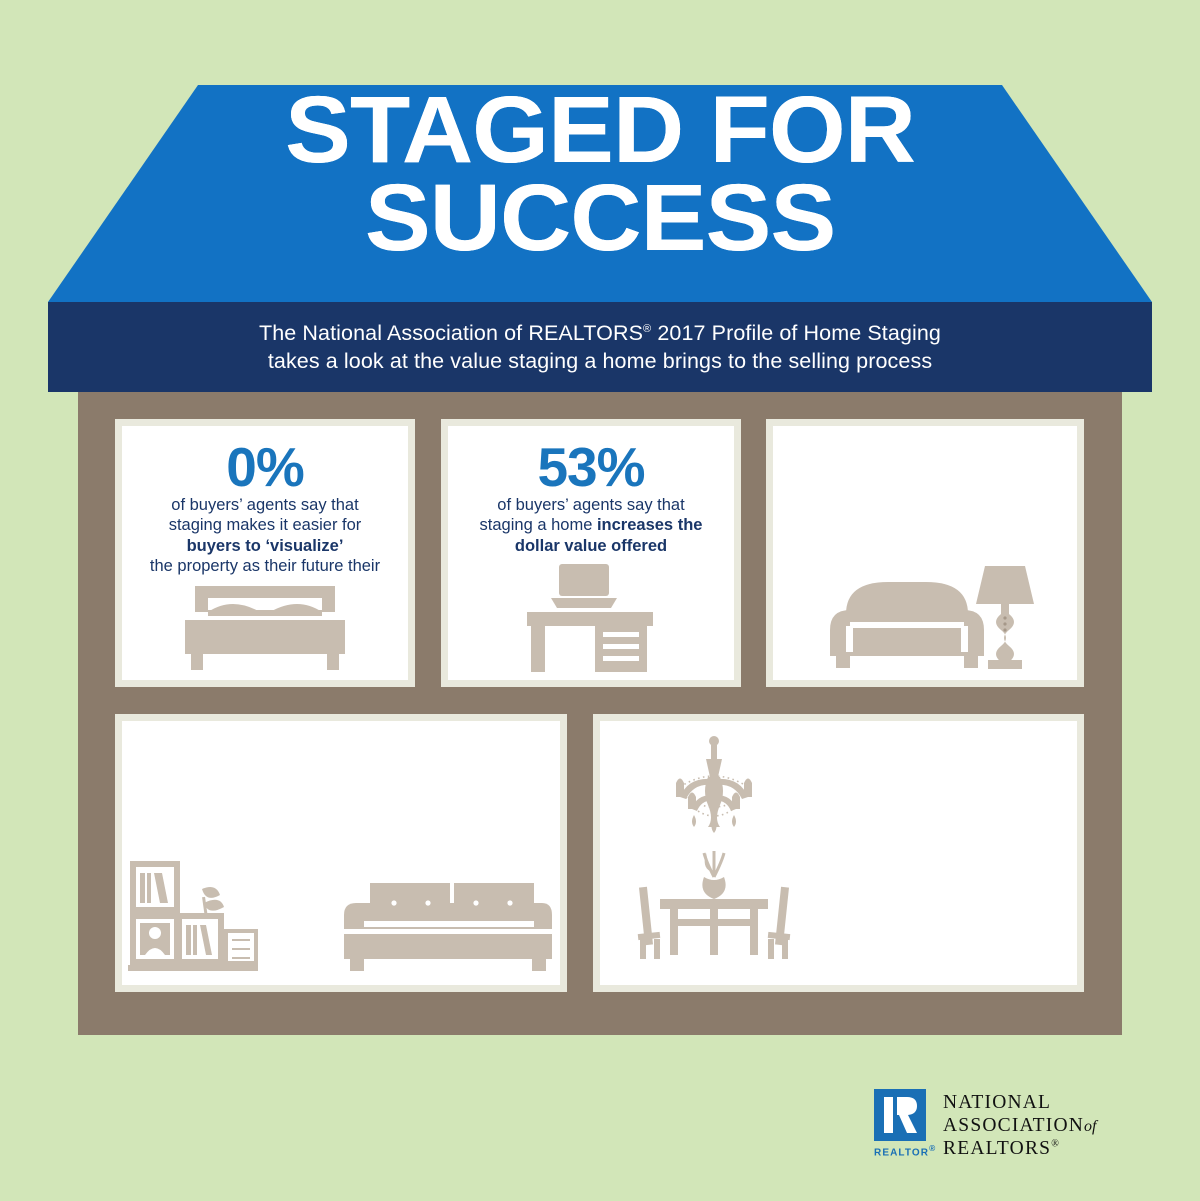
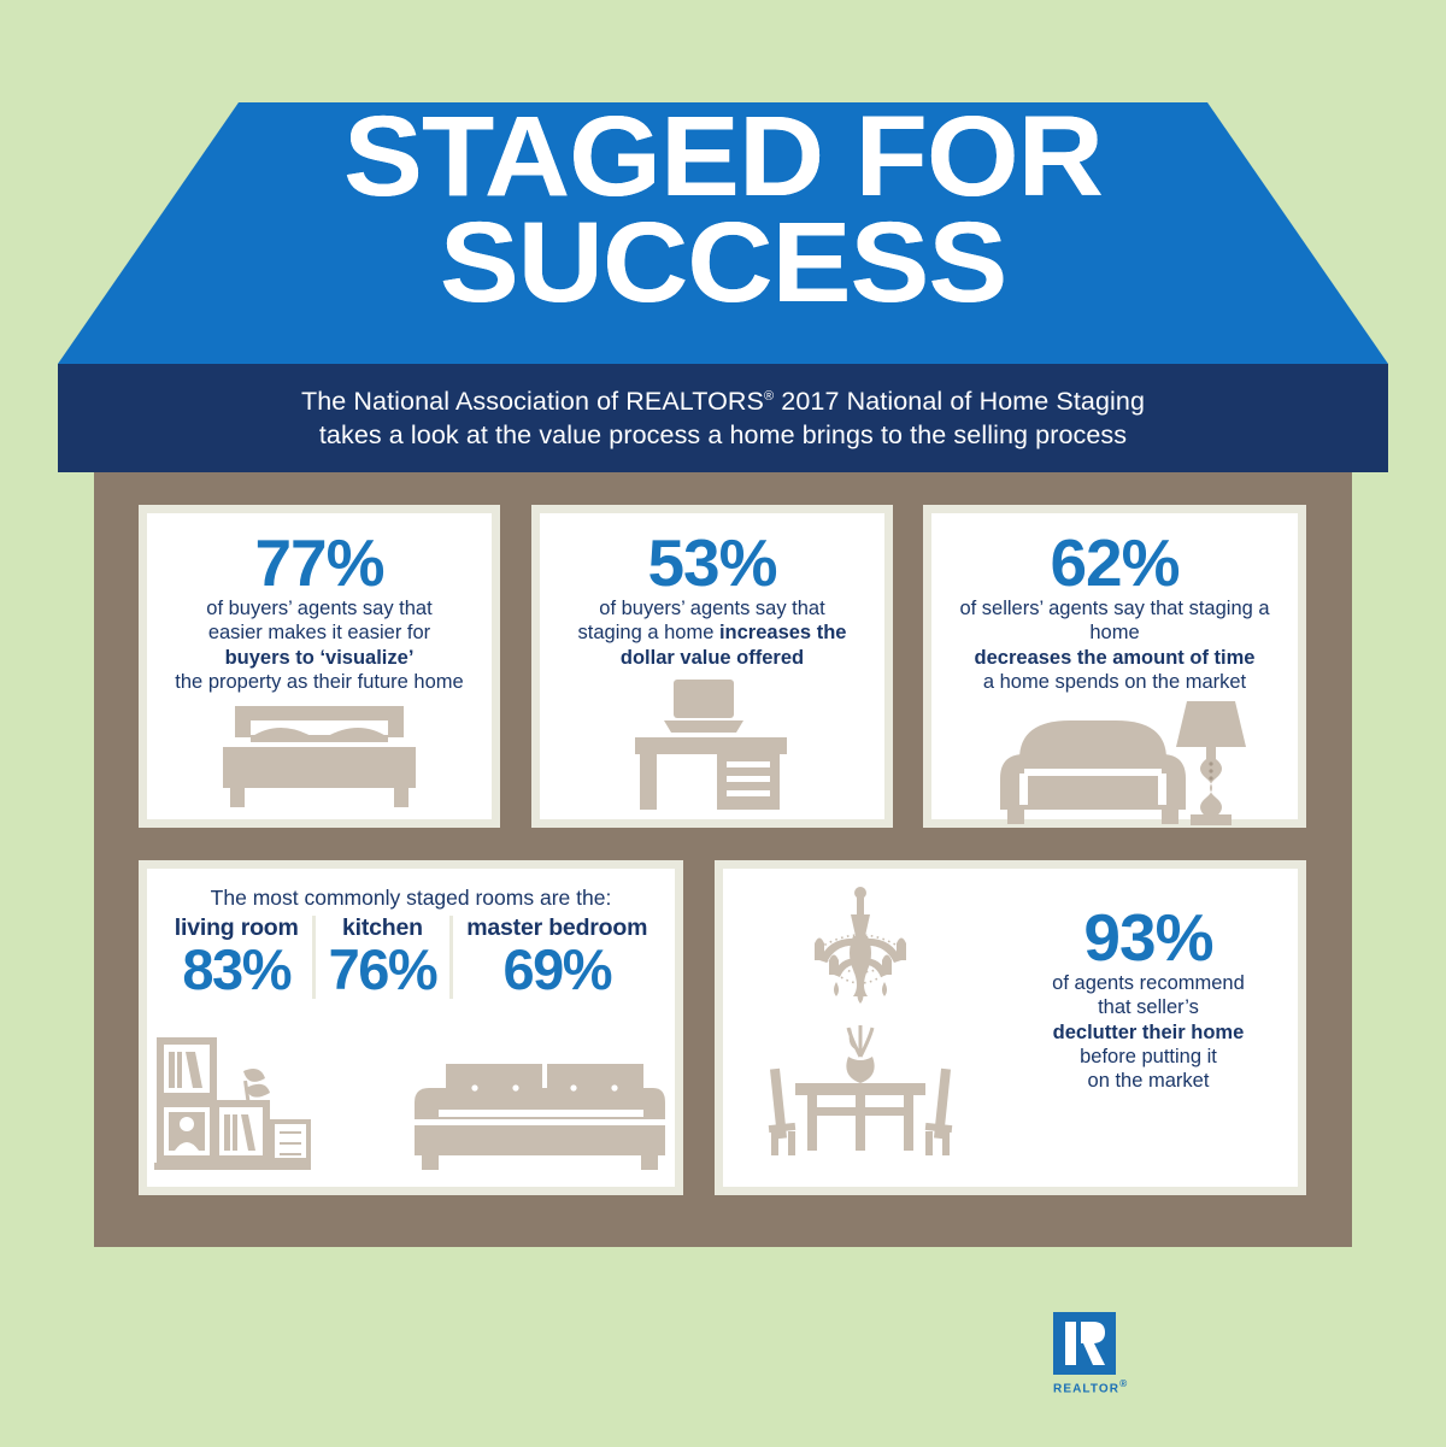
  STAGED FOR
  SUCCESS
- The National Association of REALTORS® 2017 Profile of Home Staging
+ The National Association of REALTORS® 2017 National of Home Staging
- takes a look at the value staging a home brings to the selling process
+ takes a look at the value process a home brings to the selling process
- 0%
+ 77%
  of buyers’ agents say that
- staging makes it easier for
+ easier makes it easier for
  buyers to ‘visualize’
- the property as their future their
+ the property as their future home
  53%
  of buyers’ agents say that
  staging a home increases the
  dollar value offered
+ 62%
+ of sellers’ agents say that staging a home
+ decreases the amount of time
+ a home spends on the market
+ The most commonly staged rooms are the:
+ living room
+ 83%
+ kitchen
+ 76%
+ master bedroom
+ 69%
+ 93%
+ of agents recommend
+ that seller’s
+ declutter their home
+ before putting it
+ on the market
  REALTOR®
- NATIONAL
- ASSOCIATIONof
- REALTORS®
